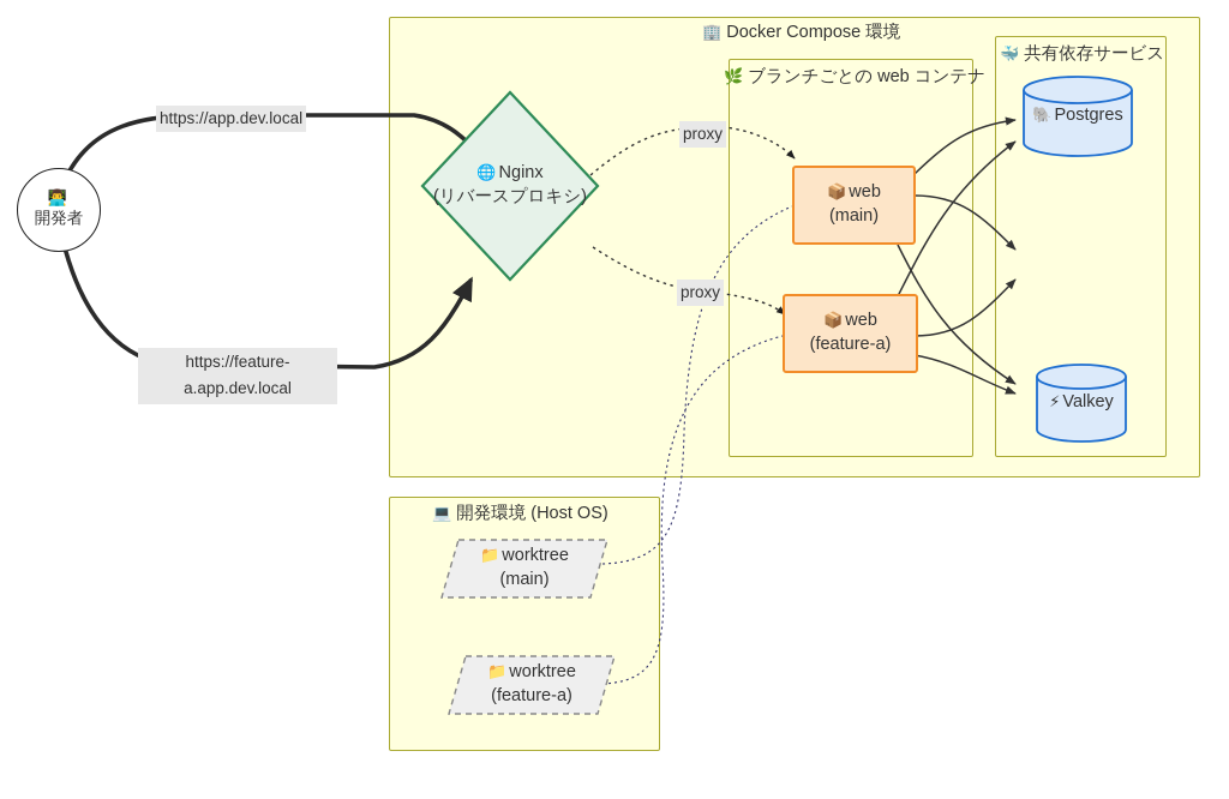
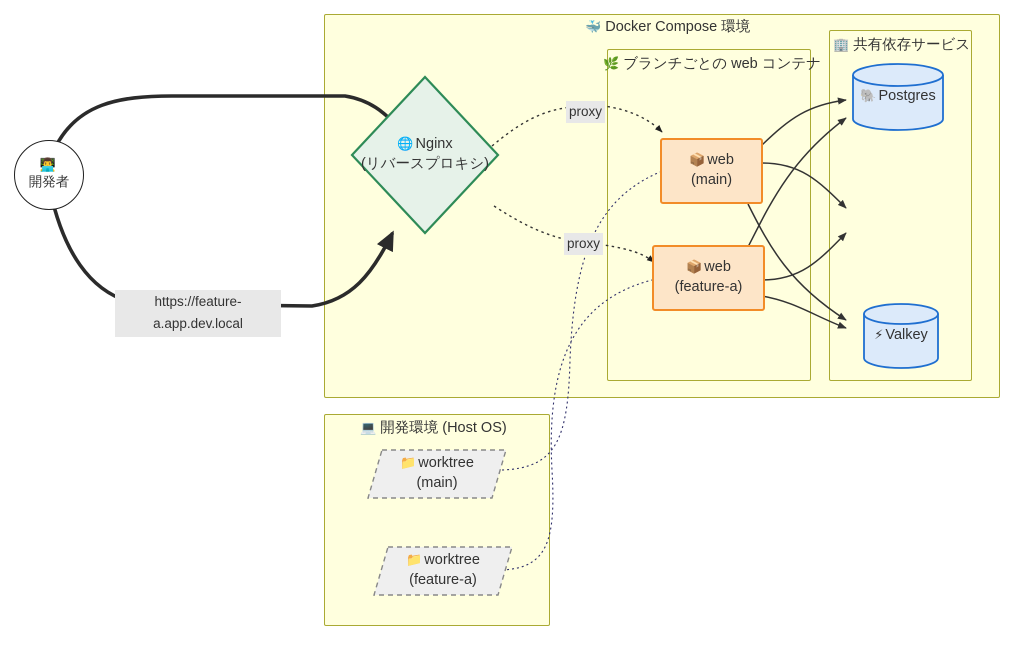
- 🏢 Docker Compose 環境
+ 🐳 Docker Compose 環境
  🌿 ブランチごとの web コンテナ
- 🐳 共有依存サービス
+ 🏢 共有依存サービス
  💻 開発環境 (Host OS)
  👨‍💻
  開発者
  🌐 Nginx
  (リバースプロキシ)
  📦 web
  (main)
  📦 web
  (feature-a)
  🐘 Postgres
  ⚡ Valkey
  📁 worktree
  (main)
  📁 worktree
  (feature-a)
- https://app.dev.local
  https://feature-
  a.app.dev.local
  proxy
  proxy
